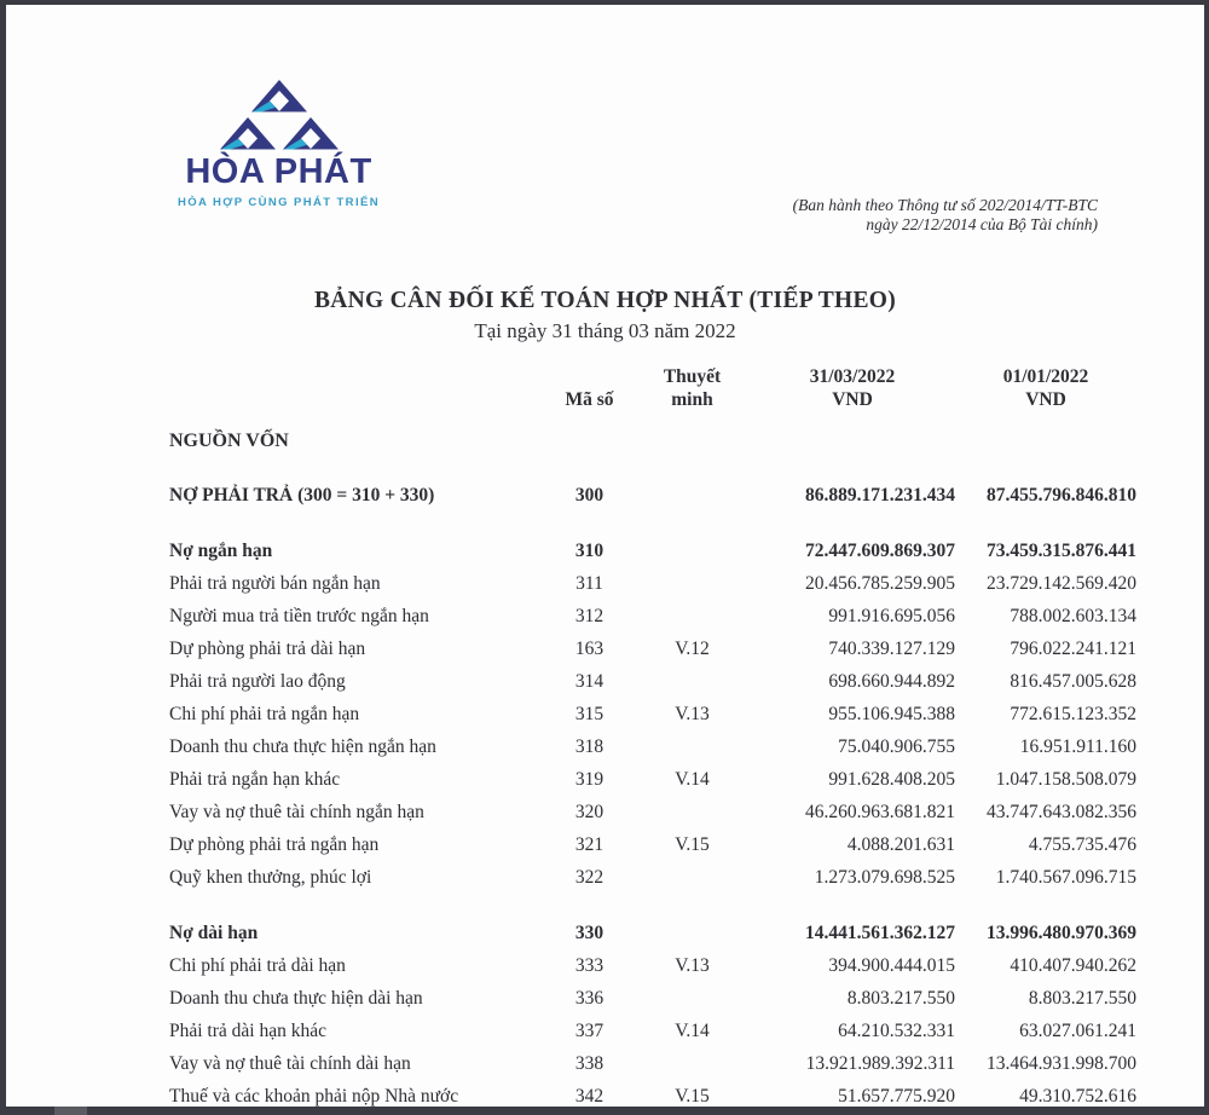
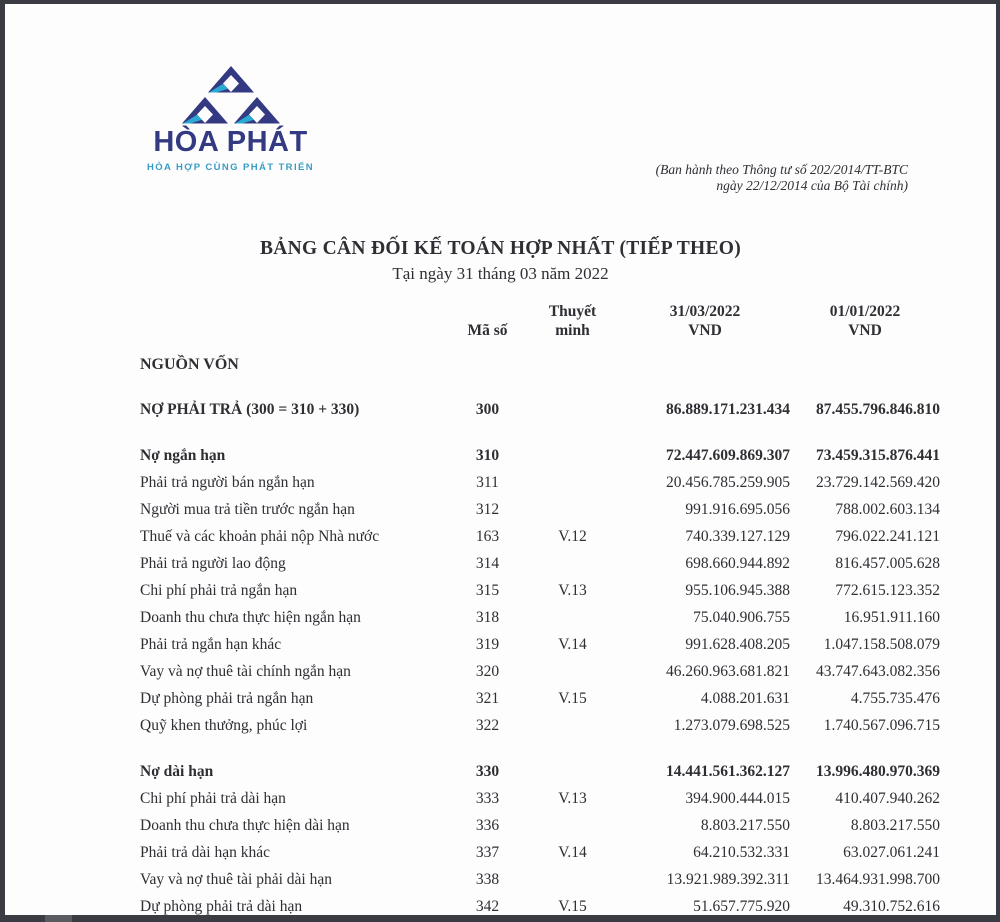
  HÒA PHÁT
  HÒA HỢP CÙNG PHÁT TRIỂN
  (Ban hành theo Thông tư số 202/2014/TT-BTC
  ngày 22/12/2014 của Bộ Tài chính)
  BẢNG CÂN ĐỐI KẾ TOÁN HỢP NHẤT (TIẾP THEO)
  Tại ngày 31 tháng 03 năm 2022
  Mã số
  Thuyết
  minh
  31/03/2022
  VND
  01/01/2022
  VND
  NGUỒN VỐN
  NỢ PHẢI TRẢ (300 = 310 + 330)
  300
  86.889.171.231.434
  87.455.796.846.810
  Nợ ngắn hạn
  310
  72.447.609.869.307
  73.459.315.876.441
  Phải trả người bán ngắn hạn
  311
  20.456.785.259.905
  23.729.142.569.420
  Người mua trả tiền trước ngắn hạn
  312
  991.916.695.056
  788.002.603.134
- Dự phòng phải trả dài hạn
+ Thuế và các khoản phải nộp Nhà nước
  163
  V.12
  740.339.127.129
  796.022.241.121
  Phải trả người lao động
  314
  698.660.944.892
  816.457.005.628
  Chi phí phải trả ngắn hạn
  315
  V.13
  955.106.945.388
  772.615.123.352
  Doanh thu chưa thực hiện ngắn hạn
  318
  75.040.906.755
  16.951.911.160
  Phải trả ngắn hạn khác
  319
  V.14
  991.628.408.205
  1.047.158.508.079
  Vay và nợ thuê tài chính ngắn hạn
  320
  46.260.963.681.821
  43.747.643.082.356
  Dự phòng phải trả ngắn hạn
  321
  V.15
  4.088.201.631
  4.755.735.476
  Quỹ khen thưởng, phúc lợi
  322
  1.273.079.698.525
  1.740.567.096.715
  Nợ dài hạn
  330
  14.441.561.362.127
  13.996.480.970.369
  Chi phí phải trả dài hạn
  333
  V.13
  394.900.444.015
  410.407.940.262
  Doanh thu chưa thực hiện dài hạn
  336
  8.803.217.550
  8.803.217.550
  Phải trả dài hạn khác
  337
  V.14
  64.210.532.331
  63.027.061.241
- Vay và nợ thuê tài chính dài hạn
+ Vay và nợ thuê tài phải dài hạn
  338
  13.921.989.392.311
  13.464.931.998.700
- Thuế và các khoản phải nộp Nhà nước
+ Dự phòng phải trả dài hạn
  342
  V.15
  51.657.775.920
  49.310.752.616
